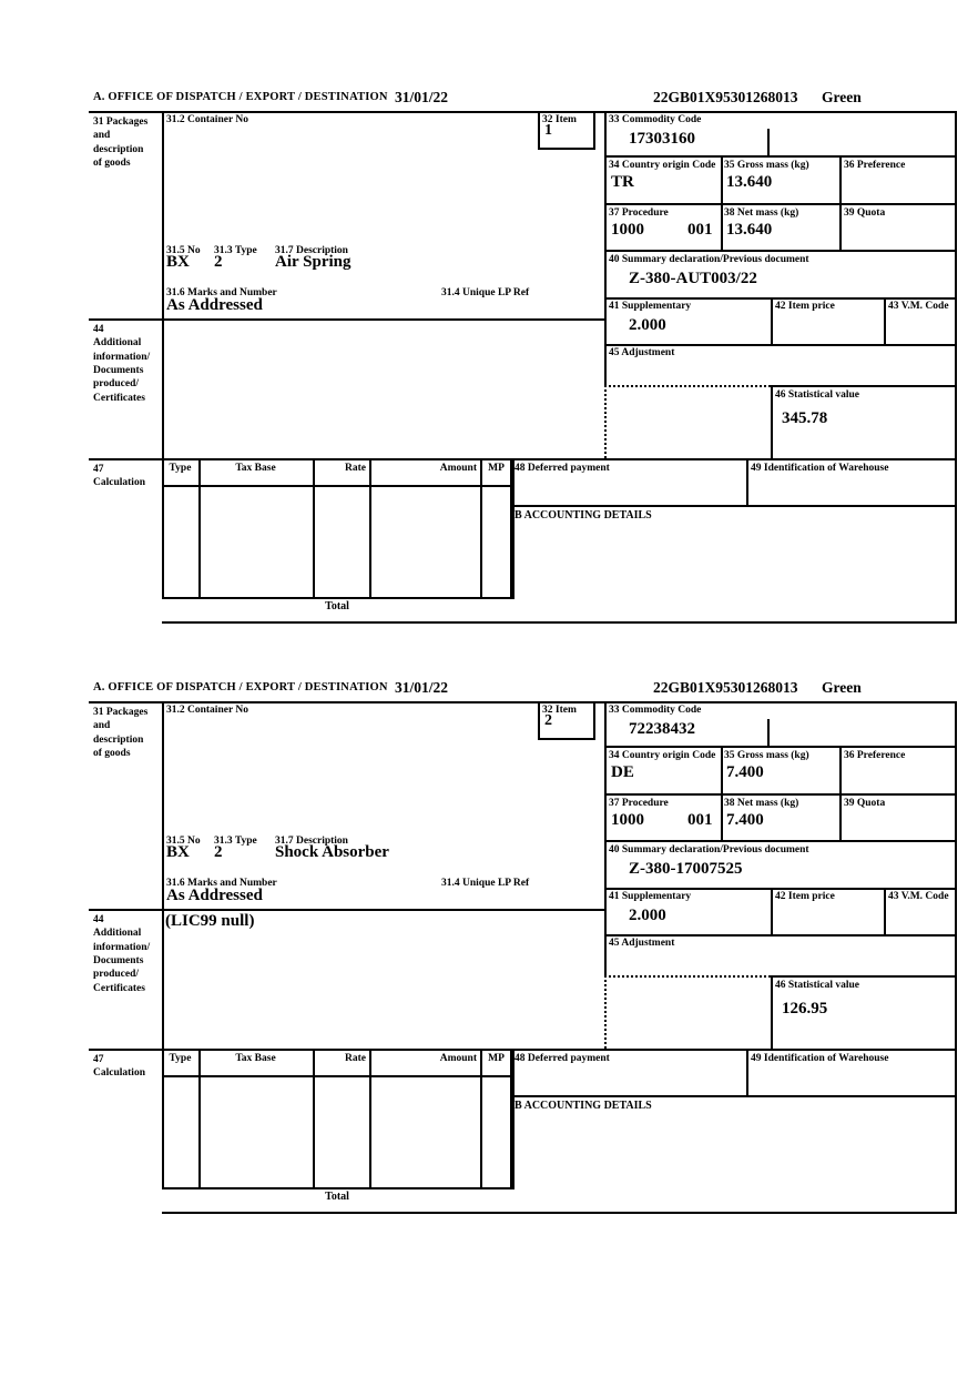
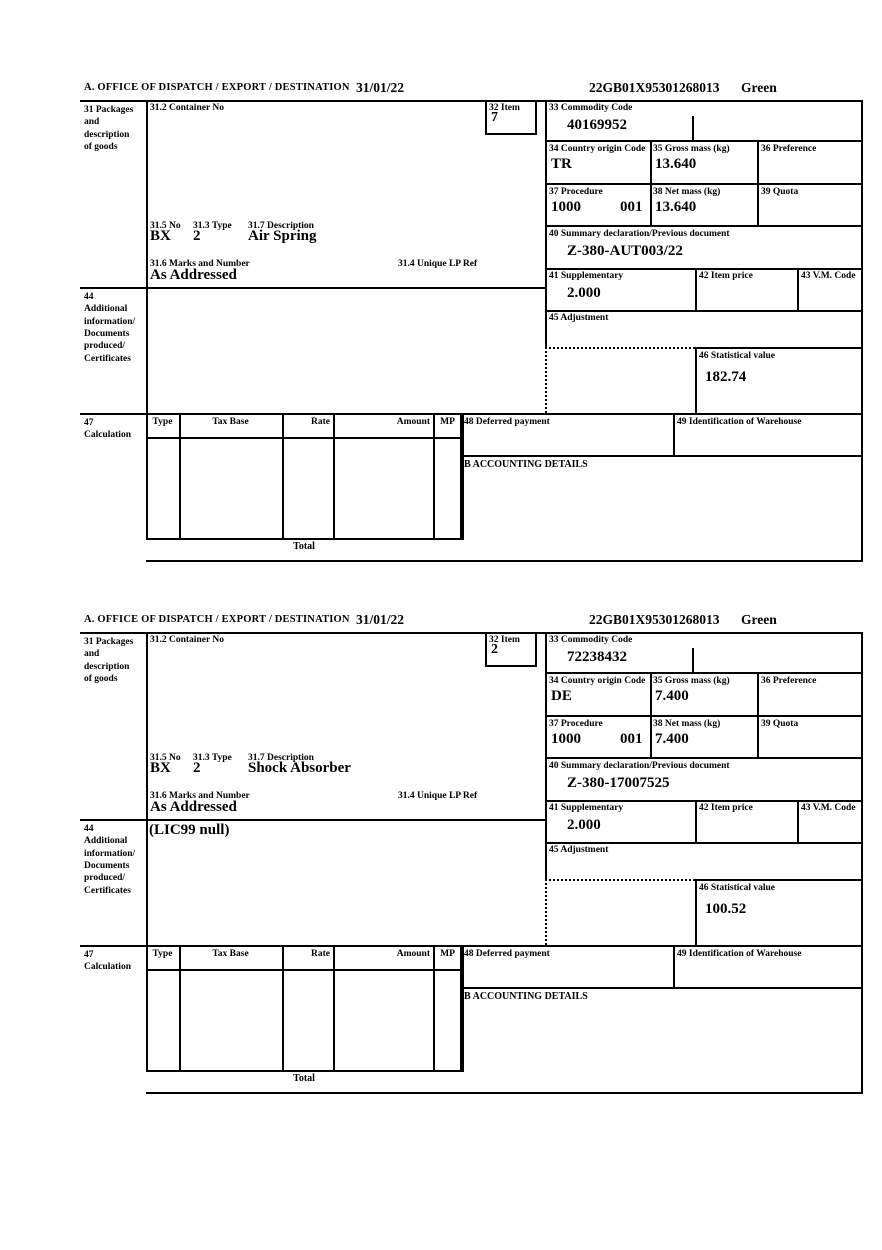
  A. OFFICE OF DISPATCH / EXPORT / DESTINATION
  31/01/22
  22GB01X95301268013
  Green
  31 Packages
  and
  description
  of goods
  44
  Additional
  information/
  Documents
  produced/
  Certificates
  47
  Calculation
  31.2 Container No
  32 Item
- 1
+ 7
  31.5 No
  31.3 Type
  31.7 Description
  BX
  2
  Air Spring
  31.6 Marks and Number
  31.4 Unique LP Ref
  As Addressed
  33 Commodity Code
- 17303160
+ 40169952
  34 Country origin Code
  TR
  35 Gross mass (kg)
  13.640
  36 Preference
  37 Procedure
  1000
  001
  38 Net mass (kg)
  13.640
  39 Quota
  40 Summary declaration/Previous document
  Z-380-AUT003/22
  41 Supplementary
  2.000
  42 Item price
  43 V.M. Code
  45 Adjustment
  46 Statistical value
- 345.78
+ 182.74
  Type
  Tax Base
  Rate
  Amount
  MP
  Total
  48 Deferred payment
  49 Identification of Warehouse
  B ACCOUNTING DETAILS
  A. OFFICE OF DISPATCH / EXPORT / DESTINATION
  31/01/22
  22GB01X95301268013
  Green
  31 Packages
  and
  description
  of goods
  44
  Additional
  information/
  Documents
  produced/
  Certificates
  47
  Calculation
  31.2 Container No
  32 Item
  2
  31.5 No
  31.3 Type
  31.7 Description
  BX
  2
  Shock Absorber
  31.6 Marks and Number
  31.4 Unique LP Ref
  As Addressed
  (LIC99 null)
  33 Commodity Code
  72238432
  34 Country origin Code
  DE
  35 Gross mass (kg)
  7.400
  36 Preference
  37 Procedure
  1000
  001
  38 Net mass (kg)
  7.400
  39 Quota
  40 Summary declaration/Previous document
  Z-380-17007525
  41 Supplementary
  2.000
  42 Item price
  43 V.M. Code
  45 Adjustment
  46 Statistical value
- 126.95
+ 100.52
  Type
  Tax Base
  Rate
  Amount
  MP
  Total
  48 Deferred payment
  49 Identification of Warehouse
  B ACCOUNTING DETAILS
